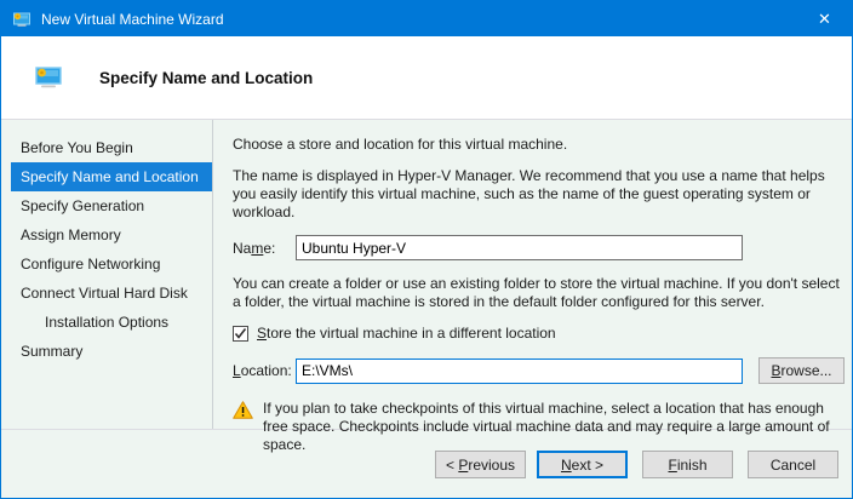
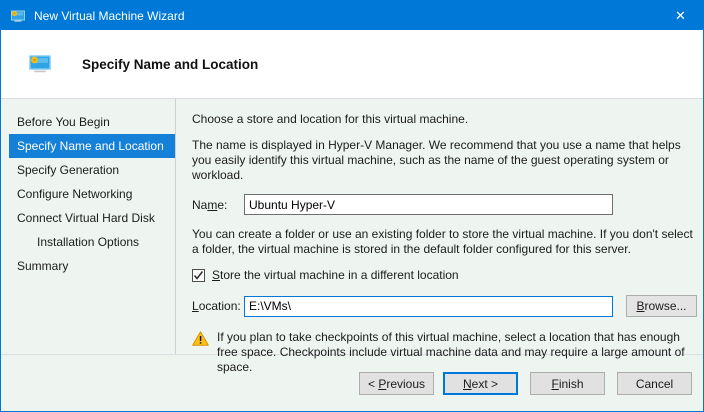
  New Virtual Machine Wizard
  ✕
  Specify Name and Location
  Before You Begin
  Specify Name and Location
  Specify Generation
- Assign Memory
  Configure Networking
  Connect Virtual Hard Disk
  Installation Options
  Summary
  Choose a store and location for this virtual machine.
  The name is displayed in Hyper-V Manager. We recommend that you use a name that helps you easily identify this virtual machine, such as the name of the guest operating system or workload.
  Name:
  Ubuntu Hyper-V
  You can create a folder or use an existing folder to store the virtual machine. If you don't select a folder, the virtual machine is stored in the default folder configured for this server.
  Store the virtual machine in a different location
  Location:
  E:\VMs\
  Browse...
  If you plan to take checkpoints of this virtual machine, select a location that has enough free space. Checkpoints include virtual machine data and may require a large amount of space.
  < Previous
  Next >
  Finish
  Cancel
